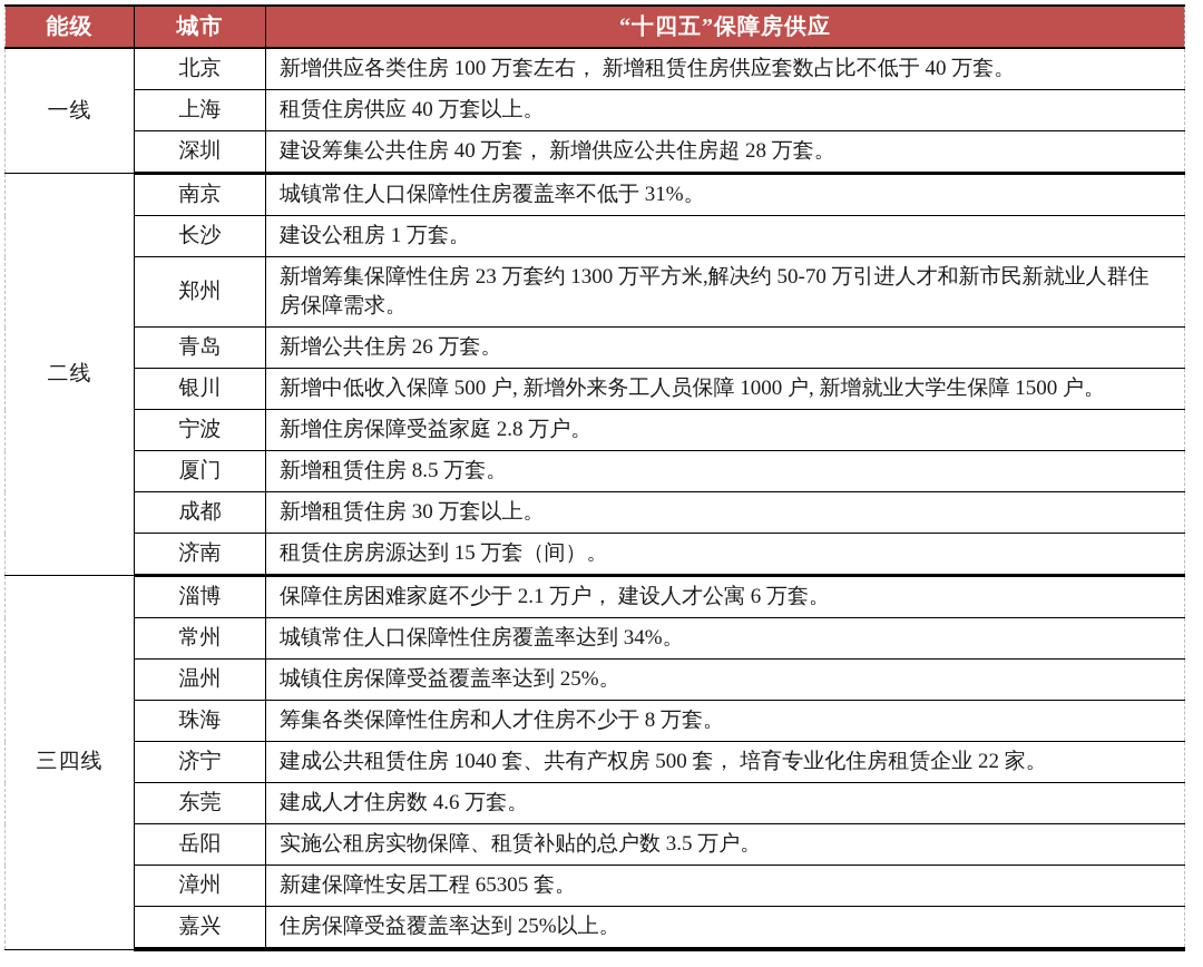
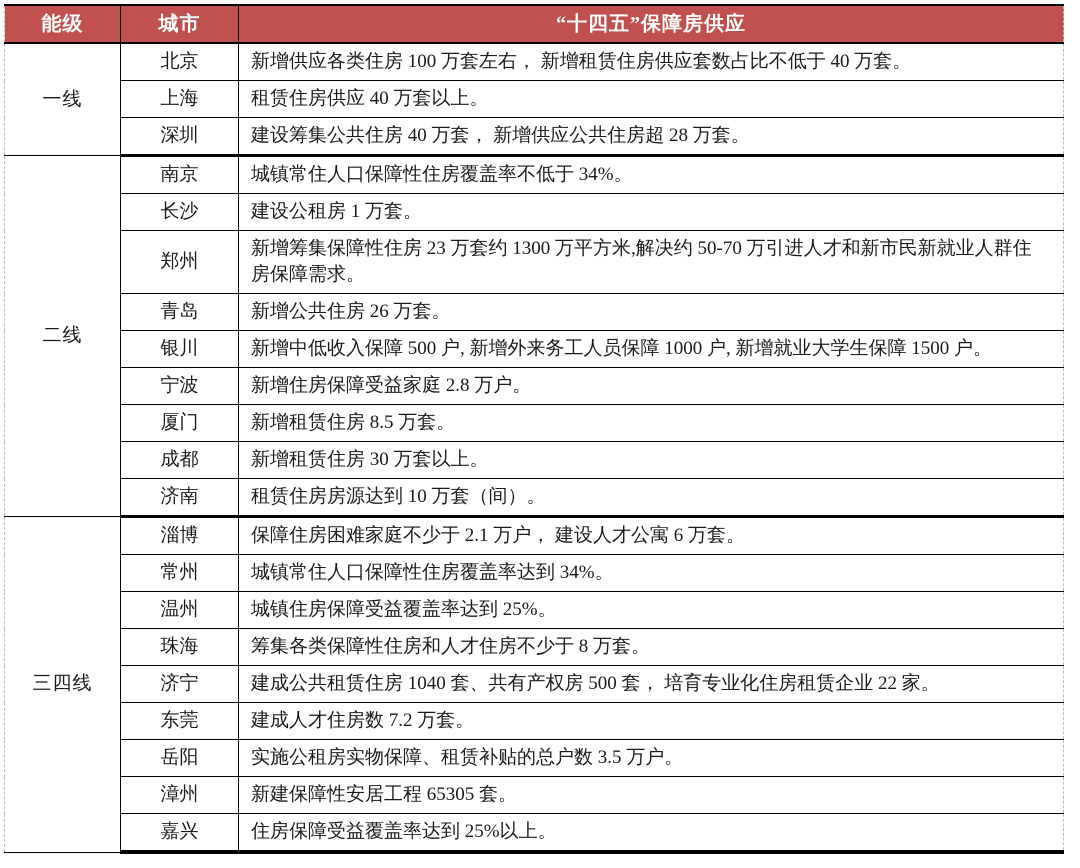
  能级	城市	“十四五”保障房供应
  一线	北京	新增供应各类住房 100 万套左右， 新增租赁住房供应套数占比不低于 40 万套。
  上海	租赁住房供应 40 万套以上。
  深圳	建设筹集公共住房 40 万套， 新增供应公共住房超 28 万套。
- 二线	南京	城镇常住人口保障性住房覆盖率不低于 31%。
+ 二线	南京	城镇常住人口保障性住房覆盖率不低于 34%。
  长沙	建设公租房 1 万套。
  郑州	新增筹集保障性住房 23 万套约 1300 万平方米,解决约 50-70 万引进人才和新市民新就业人群住房保障需求。
  青岛	新增公共住房 26 万套。
  银川	新增中低收入保障 500 户, 新增外来务工人员保障 1000 户, 新增就业大学生保障 1500 户。
  宁波	新增住房保障受益家庭 2.8 万户。
  厦门	新增租赁住房 8.5 万套。
  成都	新增租赁住房 30 万套以上。
- 济南	租赁住房房源达到 15 万套（间）。
+ 济南	租赁住房房源达到 10 万套（间）。
  三四线	淄博	保障住房困难家庭不少于 2.1 万户， 建设人才公寓 6 万套。
  常州	城镇常住人口保障性住房覆盖率达到 34%。
  温州	城镇住房保障受益覆盖率达到 25%。
  珠海	筹集各类保障性住房和人才住房不少于 8 万套。
  济宁	建成公共租赁住房 1040 套、共有产权房 500 套， 培育专业化住房租赁企业 22 家。
- 东莞	建成人才住房数 4.6 万套。
+ 东莞	建成人才住房数 7.2 万套。
  岳阳	实施公租房实物保障、租赁补贴的总户数 3.5 万户。
  漳州	新建保障性安居工程 65305 套。
  嘉兴	住房保障受益覆盖率达到 25%以上。
